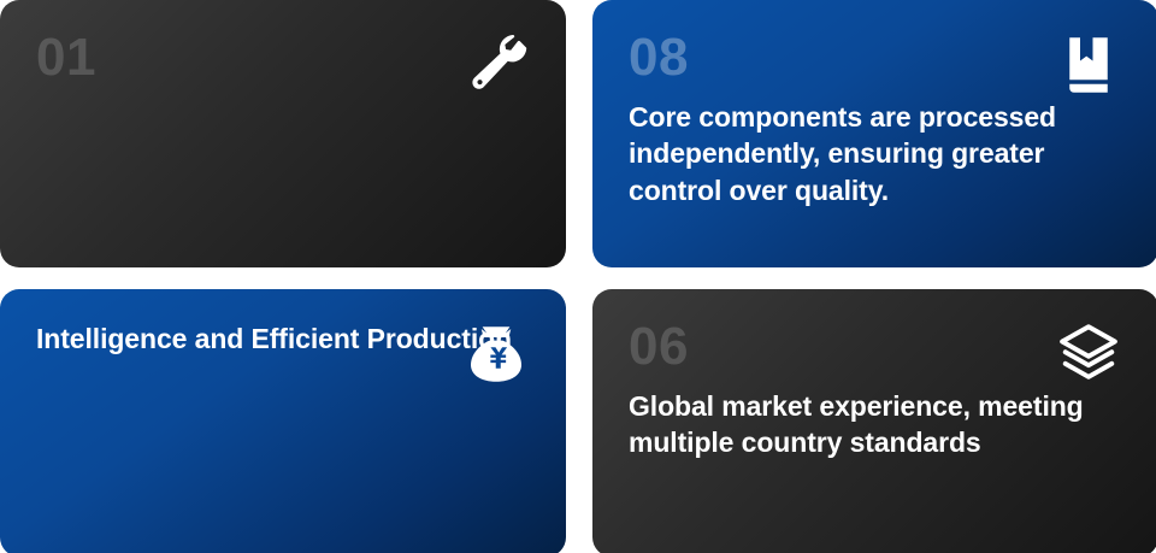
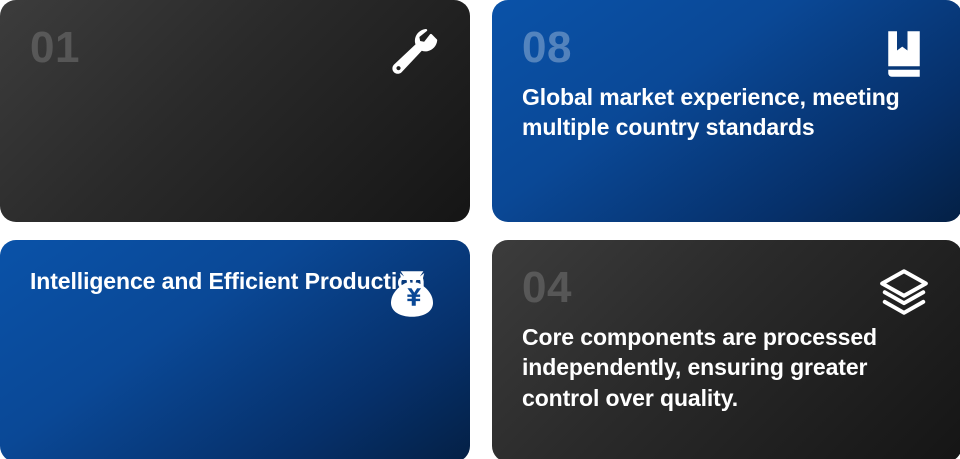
  01
  08
- Core components are processed independently, ensuring greater control over quality.
+ Global market experience, meeting multiple country standards
  Intelligence and Efficient Production
- 06
+ 04
- Global market experience, meeting multiple country standards
+ Core components are processed independently, ensuring greater control over quality.
